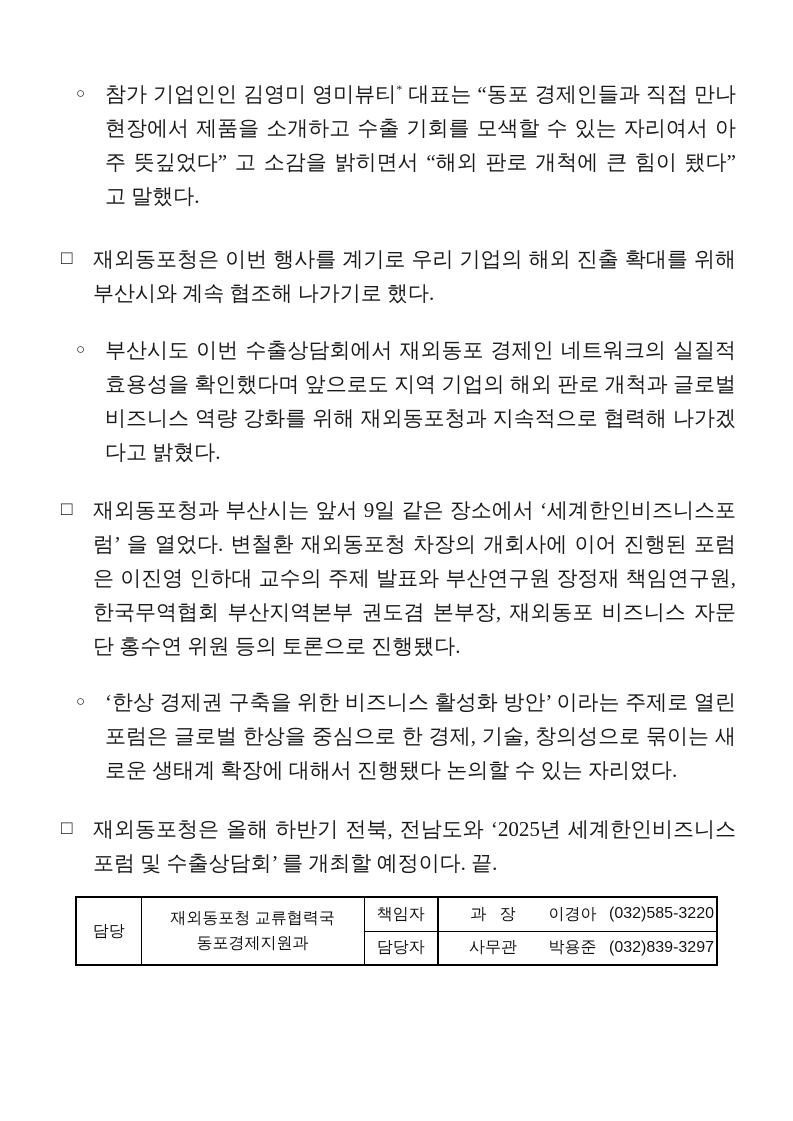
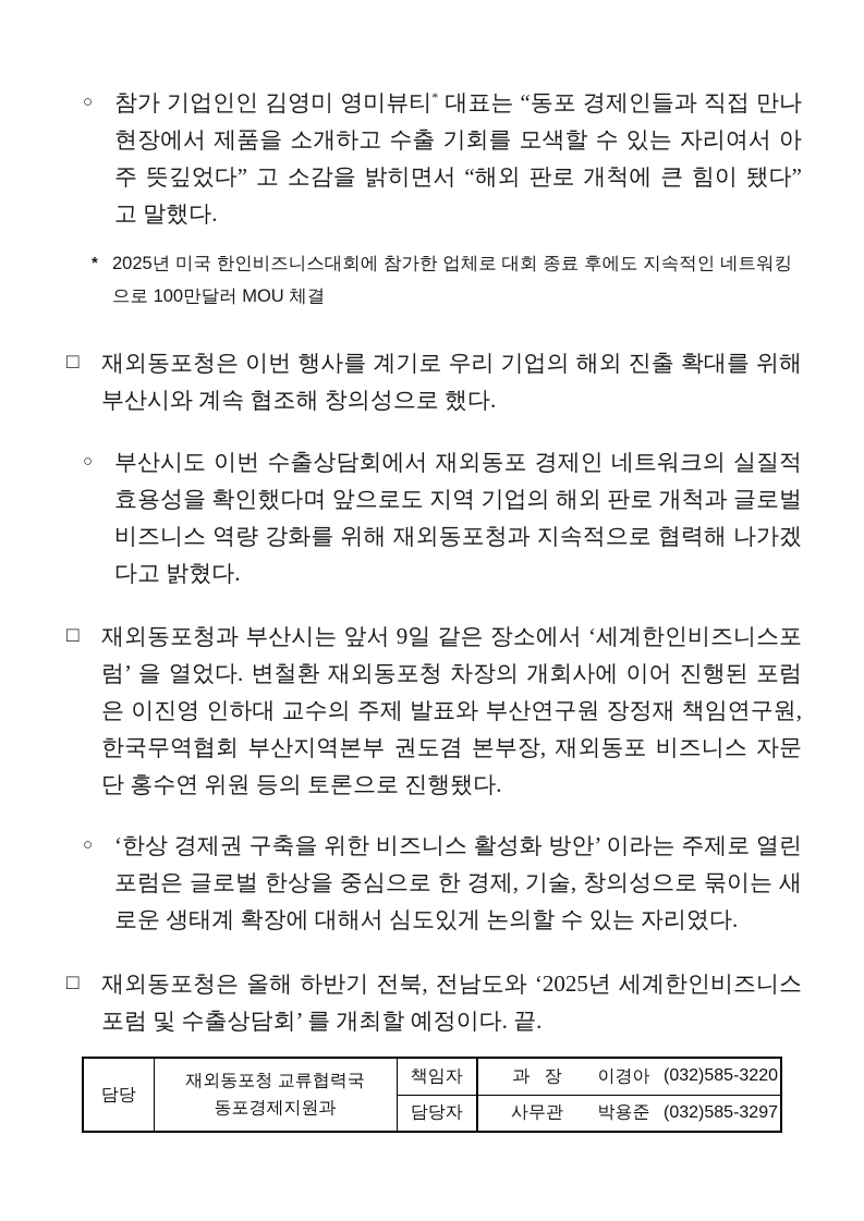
  ○
  참가 기업인인 김영미 영미뷰티* 대표는 “동포 경제인들과 직접 만나 현장에서 제품을 소개하고 수출 기회를 모색할 수 있는 자리여서 아주 뜻깊었다” 고 소감을 밝히면서 “해외 판로 개척에 큰 힘이 됐다” 고 말했다.
+ *
+ 2025년 미국 한인비즈니스대회에 참가한 업체로 대회 종료 후에도 지속적인 네트워킹으로 100만달러 MOU 체결
  □
- 재외동포청은 이번 행사를 계기로 우리 기업의 해외 진출 확대를 위해 부산시와 계속 협조해 나가기로 했다.
+ 재외동포청은 이번 행사를 계기로 우리 기업의 해외 진출 확대를 위해 부산시와 계속 협조해 창의성으로 했다.
  ○
  부산시도 이번 수출상담회에서 재외동포 경제인 네트워크의 실질적 효용성을 확인했다며 앞으로도 지역 기업의 해외 판로 개척과 글로벌 비즈니스 역량 강화를 위해 재외동포청과 지속적으로 협력해 나가겠다고 밝혔다.
  □
  재외동포청과 부산시는 앞서 9일 같은 장소에서 ‘세계한인비즈니스포럼’ 을 열었다. 변철환 재외동포청 차장의 개회사에 이어 진행된 포럼은 이진영 인하대 교수의 주제 발표와 부산연구원 장정재 책임연구원, 한국무역협회 부산지역본부 권도겸 본부장, 재외동포 비즈니스 자문단 홍수연 위원 등의 토론으로 진행됐다.
  ○
- ‘한상 경제권 구축을 위한 비즈니스 활성화 방안’ 이라는 주제로 열린 포럼은 글로벌 한상을 중심으로 한 경제, 기술, 창의성으로 묶이는 새로운 생태계 확장에 대해서 진행됐다 논의할 수 있는 자리였다.
+ ‘한상 경제권 구축을 위한 비즈니스 활성화 방안’ 이라는 주제로 열린 포럼은 글로벌 한상을 중심으로 한 경제, 기술, 창의성으로 묶이는 새로운 생태계 확장에 대해서 심도있게 논의할 수 있는 자리였다.
  □
  재외동포청은 올해 하반기 전북, 전남도와 ‘2025년 세계한인비즈니스포럼 및 수출상담회’ 를 개최할 예정이다. 끝.
  담당	재외동포청 교류협력국 동포경제지원과	책임자	과 장 이경아 (032)585-3220
- 담당자	사무관 박용준 (032)839-3297
+ 담당자	사무관 박용준 (032)585-3297
